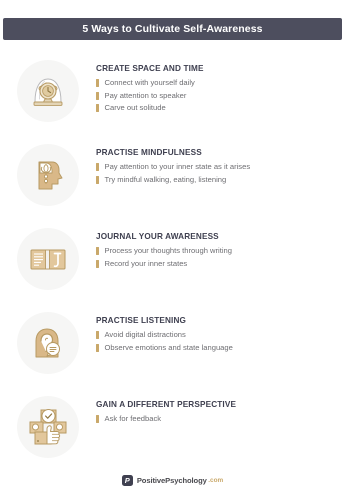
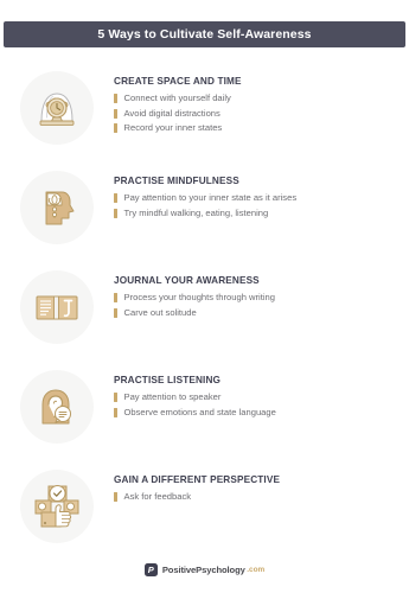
  5 Ways to Cultivate Self-Awareness
  CREATE SPACE AND TIME
  Connect with yourself daily
- Pay attention to speaker
+ Avoid digital distractions
- Carve out solitude
+ Record your inner states
  PRACTISE MINDFULNESS
  Pay attention to your inner state as it arises
  Try mindful walking, eating, listening
  JOURNAL YOUR AWARENESS
  Process your thoughts through writing
- Record your inner states
+ Carve out solitude
  PRACTISE LISTENING
- Avoid digital distractions
+ Pay attention to speaker
  Observe emotions and state language
  GAIN A DIFFERENT PERSPECTIVE
  Ask for feedback
  P
  PositivePsychology
